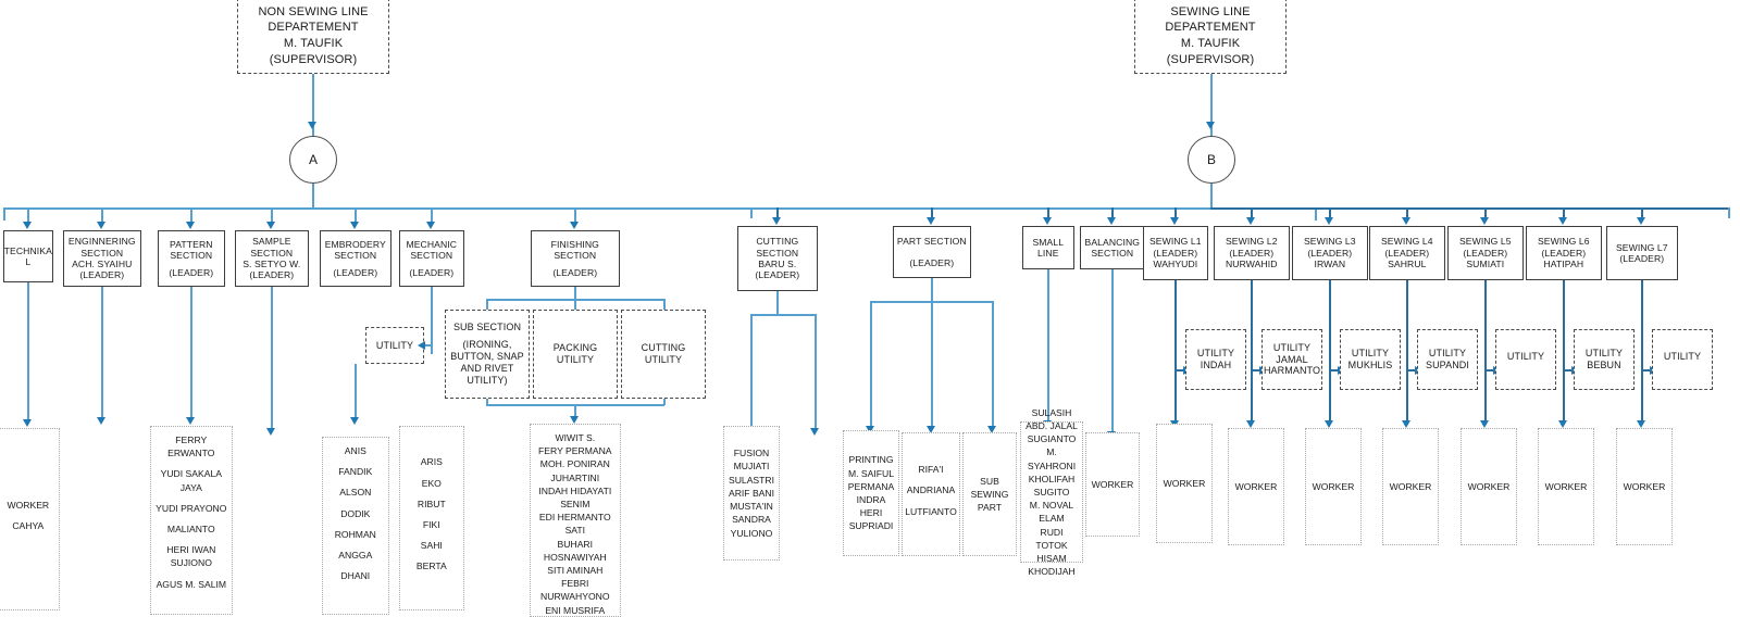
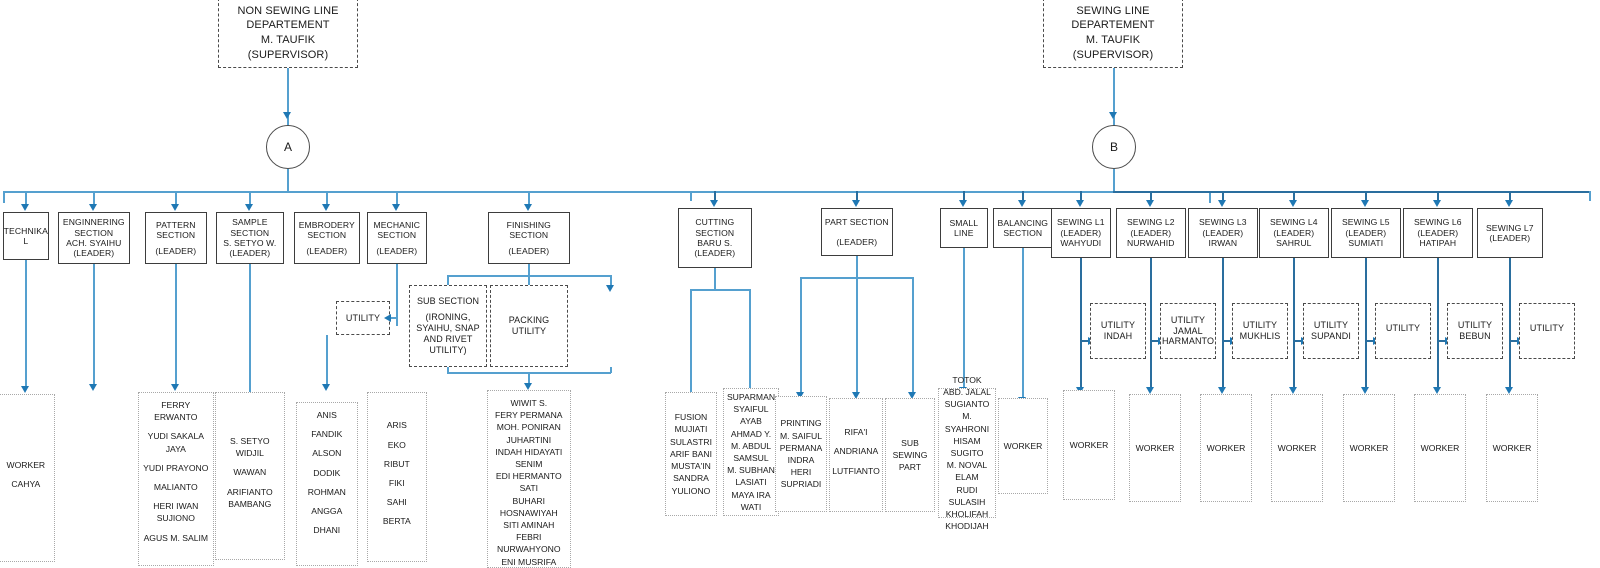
  NON SEWING LINE
  DEPARTEMENT
  M. TAUFIK
  (SUPERVISOR)
  A
  TECHNIKA
  L
  ENGINNERING
  SECTION
  ACH. SYAIHU
  (LEADER)
  PATTERN
  SECTION
  (LEADER)
  SAMPLE
  SECTION
  S. SETYO W.
  (LEADER)
  EMBRODERY
  SECTION
  (LEADER)
  MECHANIC
  SECTION
  (LEADER)
  FINISHING
  SECTION
  (LEADER)
  UTILITY
  SUB SECTION
- (IRONING, BUTTON, SNAP AND RIVET UTILITY)
+ (IRONING, SYAIHU, SNAP AND RIVET UTILITY)
  PACKING UTILITY
- CUTTING UTILITY
  WORKER
  CAHYA
  FERRY ERWANTO
  YUDI SAKALA JAYA
  YUDI PRAYONO
  MALIANTO
  HERI IWAN SUJIONO
  AGUS M. SALIM
+ S. SETYO WIDJIL
+ WAWAN
+ ARIFIANTO BAMBANG
  ANIS
  FANDIK
  ALSON
  DODIK
  ROHMAN
  ANGGA
  DHANI
  ARIS
  EKO
  RIBUT
  FIKI
  SAHI
  BERTA
  WIWIT S.
  FERY PERMANA
  MOH. PONIRAN
  JUHARTINI
  INDAH HIDAYATI
  SENIM
  EDI HERMANTO
  SATI
  BUHARI
  HOSNAWIYAH
  SITI AMINAH
  FEBRI
  NURWAHYONO
  ENI MUSRIFA
  SEWING LINE
  DEPARTEMENT
  M. TAUFIK
  (SUPERVISOR)
  B
  CUTTING
  SECTION
  BARU S.
  (LEADER)
  PART SECTION
  (LEADER)
  SMALL
  LINE
  BALANCING
  SECTION
  SEWING L1
  (LEADER)
  WAHYUDI
  SEWING L2
  (LEADER)
  NURWAHID
  SEWING L3
  (LEADER)
  IRWAN
  SEWING L4
  (LEADER)
  SAHRUL
  SEWING L5
  (LEADER)
  SUMIATI
  SEWING L6
  (LEADER)
  HATIPAH
  SEWING L7
  (LEADER)
  UTILITY
  INDAH
  UTILITY
  JAMAL HARMANTO
  UTILITY
  MUKHLIS
  UTILITY
  SUPANDI
  UTILITY
  UTILITY
  BEBUN
  UTILITY
  FUSION
  MUJIATI
  SULASTRI
  ARIF BANI
  MUSTA'IN
  SANDRA
  YULIONO
+ SUPARMAN
+ SYAIFUL
+ AYAB
+ AHMAD Y.
+ M. ABDUL
+ SAMSUL
+ M. SUBHAN
+ LASIATI
+ MAYA IRA
+ WATI
  PRINTING
  M. SAIFUL
  PERMANA
  INDRA
  HERI
  SUPRIADI
  RIFA'I
  ANDRIANA
  LUTFIANTO
  SUB
  SEWING
  PART
- SULASIH
+ TOTOK
  ABD. JALAL
  SUGIANTO
  M. SYAHRONI
- KHOLIFAH
+ HISAM
  SUGITO
  M. NOVAL
  ELAM
  RUDI
- TOTOK
+ SULASIH
- HISAM
+ KHOLIFAH
  KHODIJAH
  WORKER
  WORKER
  WORKER
  WORKER
  WORKER
  WORKER
  WORKER
  WORKER
